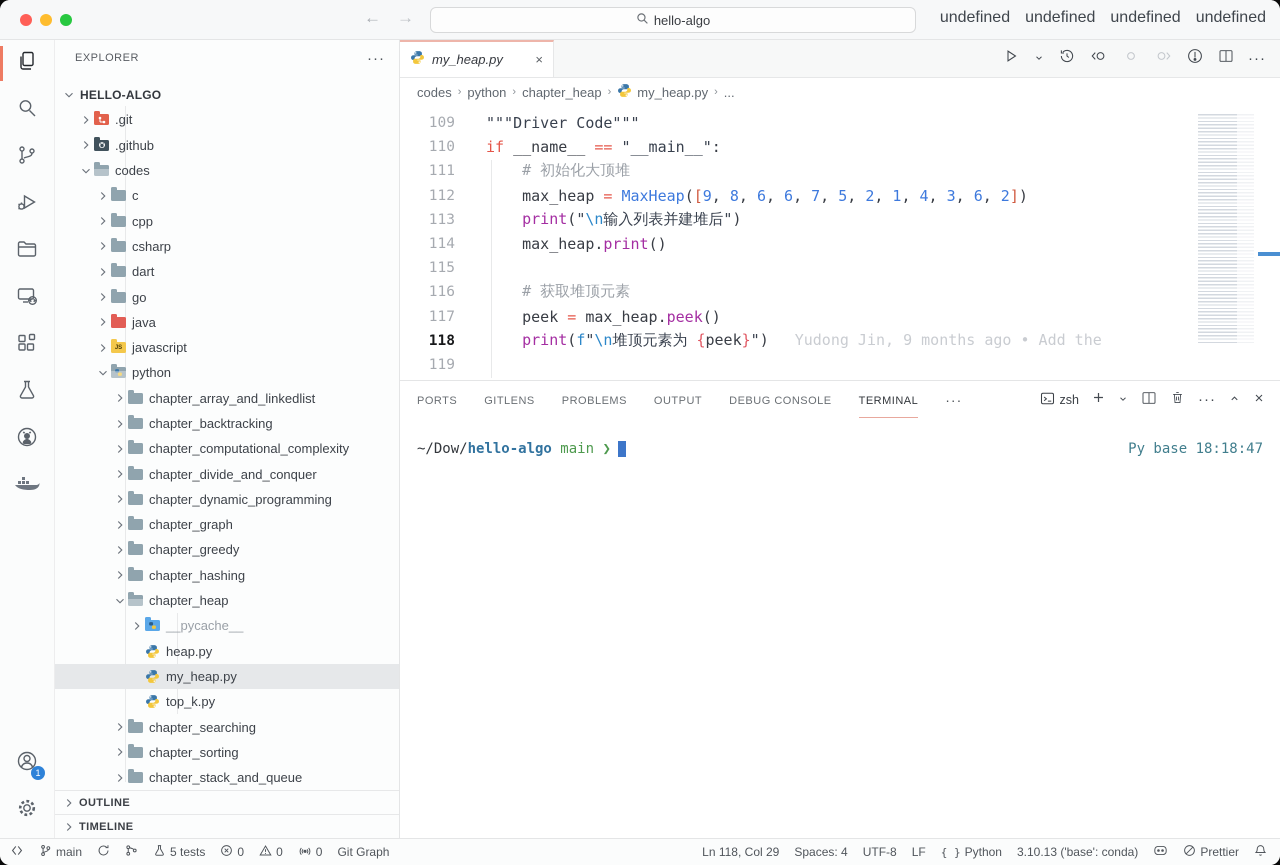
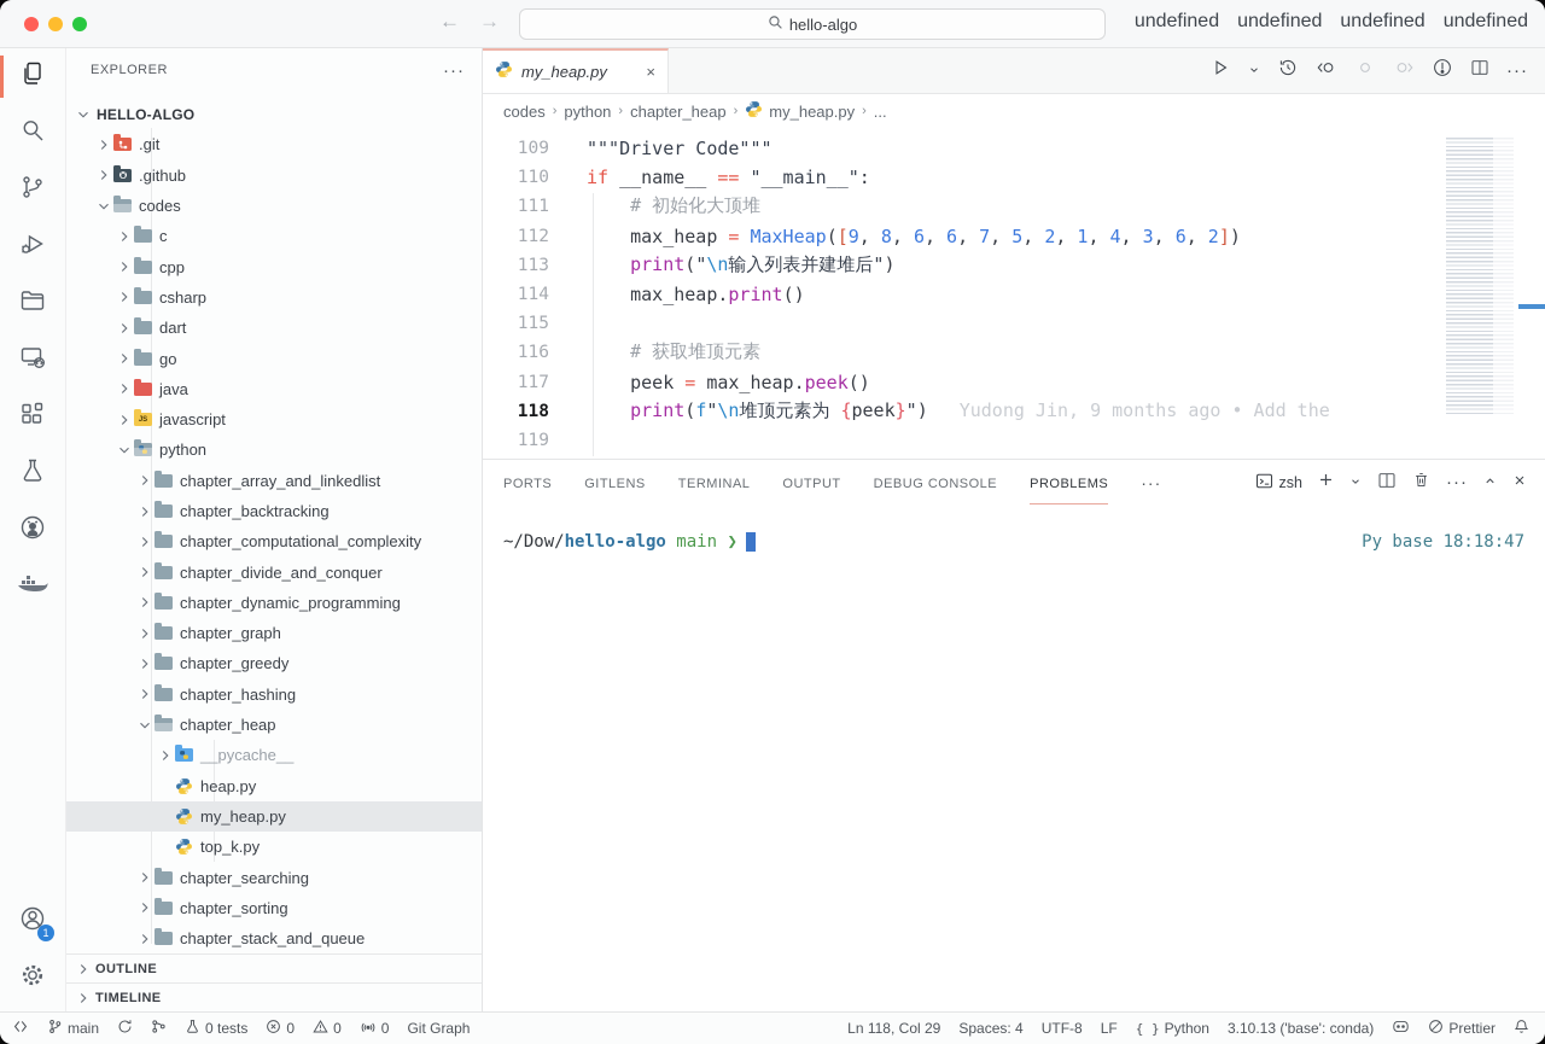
  ←
  →
  hello-algo
  undefined
  undefined
  undefined
  undefined
  1
  EXPLORER
  ···
  HELLO-ALGO
  .git
  .github
  codes
  c
  cpp
  csharp
  dart
  go
  java
  javascript
  python
  chapter_array_and_linkedlist
  chapter_backtracking
  chapter_computational_complexity
  chapter_divide_and_conquer
  chapter_dynamic_programming
  chapter_graph
  chapter_greedy
  chapter_hashing
  chapter_heap
  __pycache__
  heap.py
  my_heap.py
  top_k.py
  chapter_searching
  chapter_sorting
  chapter_stack_and_queue
  OUTLINE
  TIMELINE
  my_heap.py
  ×
  ···
  codes
  ›
  python
  ›
  chapter_heap
  ›
  my_heap.py
  ›
  ...
  109
  """Driver Code"""
  110
  if __name__ == "__main__":
  111
  # 初始化大顶堆
  112
  max_heap = MaxHeap([9, 8, 6, 6, 7, 5, 2, 1, 4, 3, 6, 2])
  113
  print("\n输入列表并建堆后")
  114
  max_heap.print()
  115
  116
  # 获取堆顶元素
  117
  peek = max_heap.peek()
  118
  print(f"\n堆顶元素为 {peek}") Yudong Jin, 9 months ago • Add the
  119
  PORTS
  GITLENS
- PROBLEMS
+ TERMINAL
  OUTPUT
  DEBUG CONSOLE
- TERMINAL
+ PROBLEMS
  ···
  zsh
  ···
  ~/Dow/
  hello-algo
  main
  ❯
  Py base 18:18:47
  main
- 5 tests
+ 0 tests
  0
  0
  0
  Git Graph
  Ln 118, Col 29
  Spaces: 4
  UTF-8
  LF
  { }
  Python
  3.10.13 ('base': conda)
  Prettier
